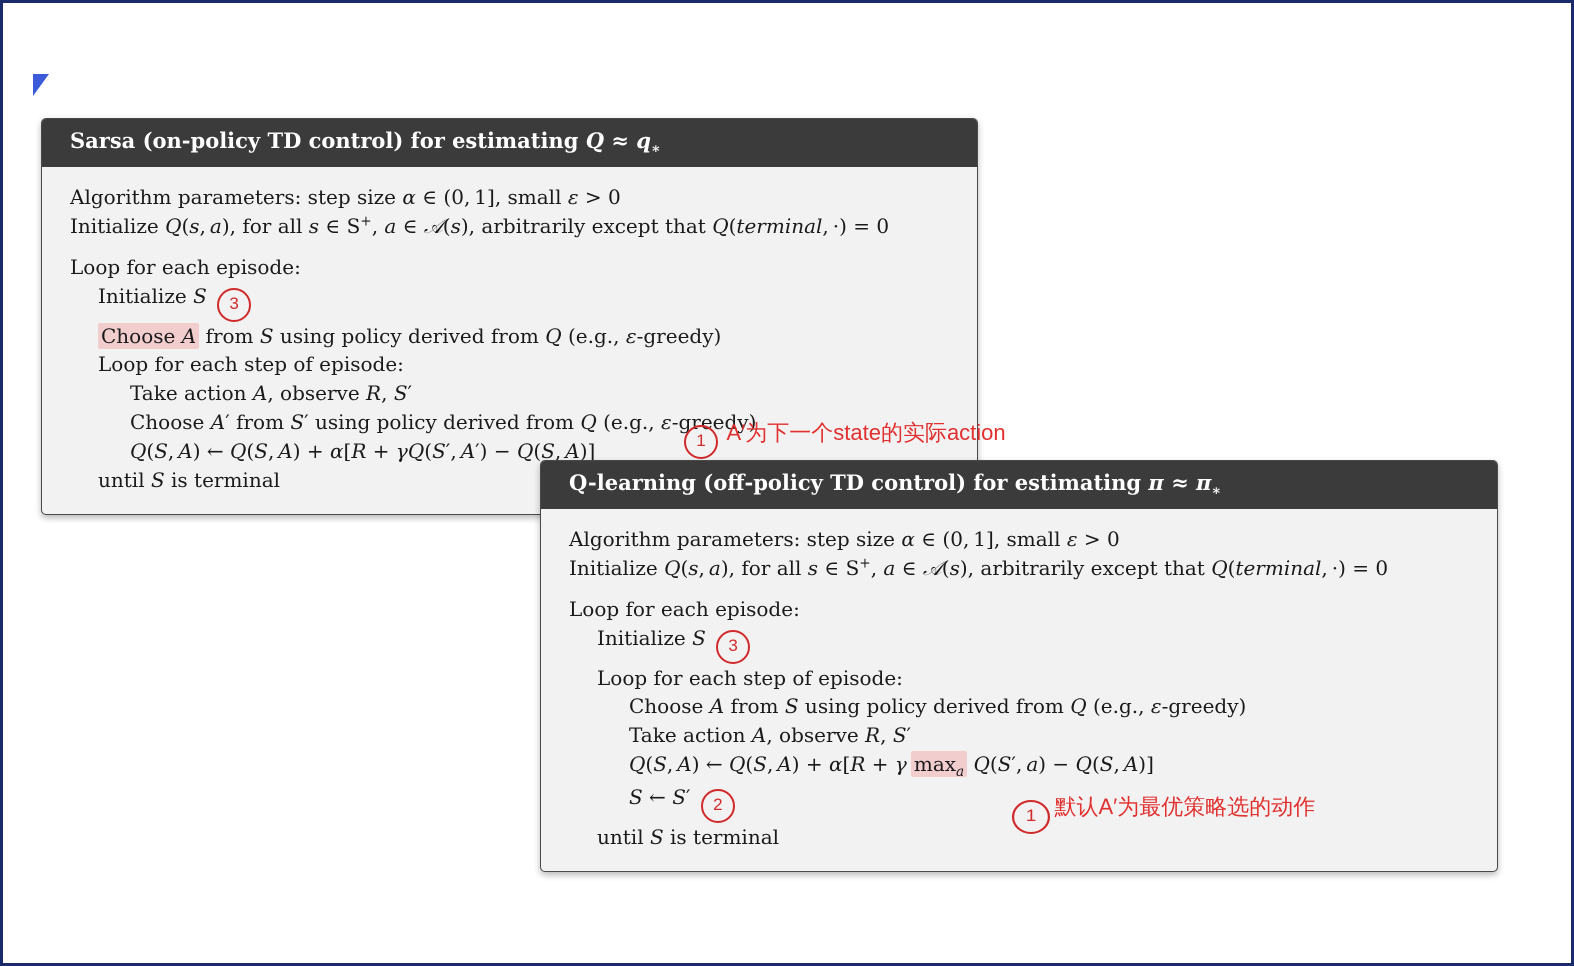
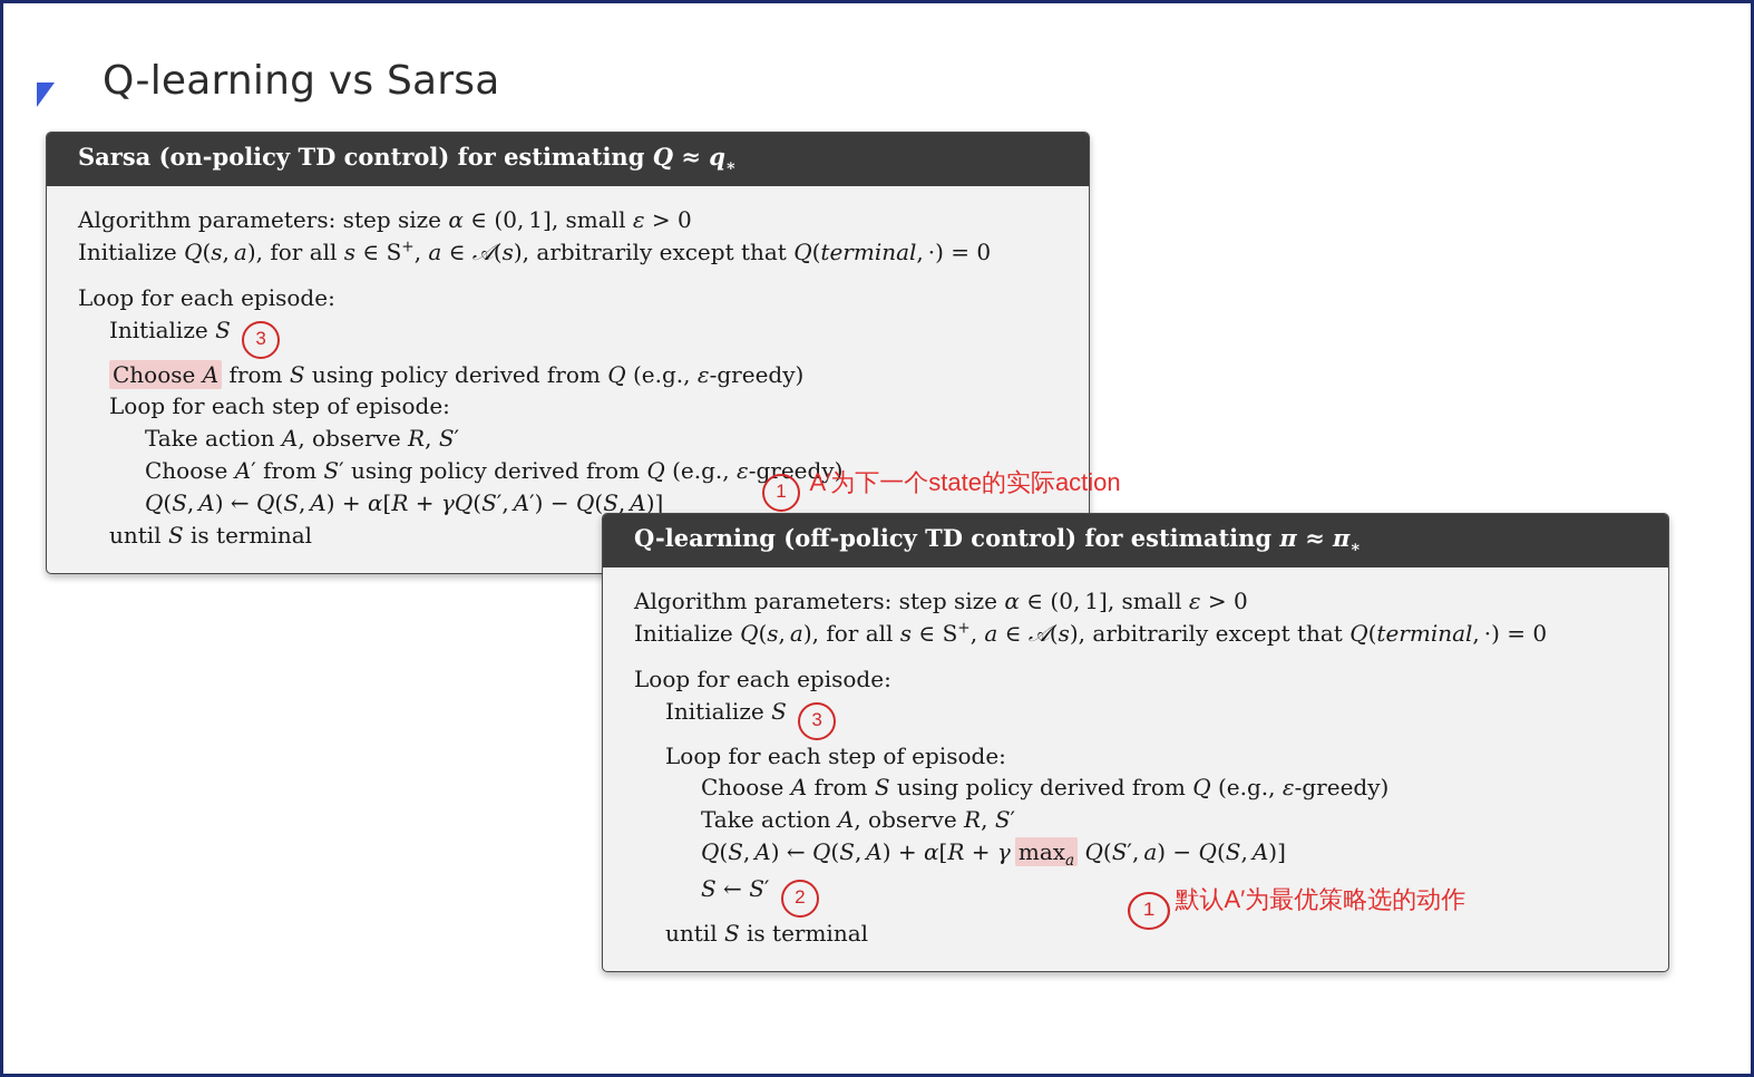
+ Q-learning vs Sarsa
  Sarsa (on-policy TD control) for estimating Q ≈ q∗
  Algorithm parameters: step size α ∈ (0, 1], small ε > 0
  Initialize Q(s, a), for all s ∈ S+, a ∈ 𝒜(s), arbitrarily except that Q(terminal, ·) = 0
  Loop for each episode:
  Initialize S 3
  Choose A from S using policy derived from Q (e.g., ε-greedy)
  Loop for each step of episode:
  Take action A, observe R, S′
  Choose A′ from S′ using policy derived from Q (e.g., ε-greedy)
  Q(S, A) ← Q(S, A) + α[R + γQ(S′, A′) − Q(S, A)]
  until S is terminal
  1 A′为下一个state的实际action
  Q-learning (off-policy TD control) for estimating π ≈ π∗
  Algorithm parameters: step size α ∈ (0, 1], small ε > 0
  Initialize Q(s, a), for all s ∈ S+, a ∈ 𝒜(s), arbitrarily except that Q(terminal, ·) = 0
  Loop for each episode:
  Initialize S 3
  Loop for each step of episode:
  Choose A from S using policy derived from Q (e.g., ε-greedy)
  Take action A, observe R, S′
  Q(S, A) ← Q(S, A) + α[R + γ maxa Q(S′, a) − Q(S, A)]
  S ← S′ 2
  until S is terminal
  1 默认A′为最优策略选的动作
